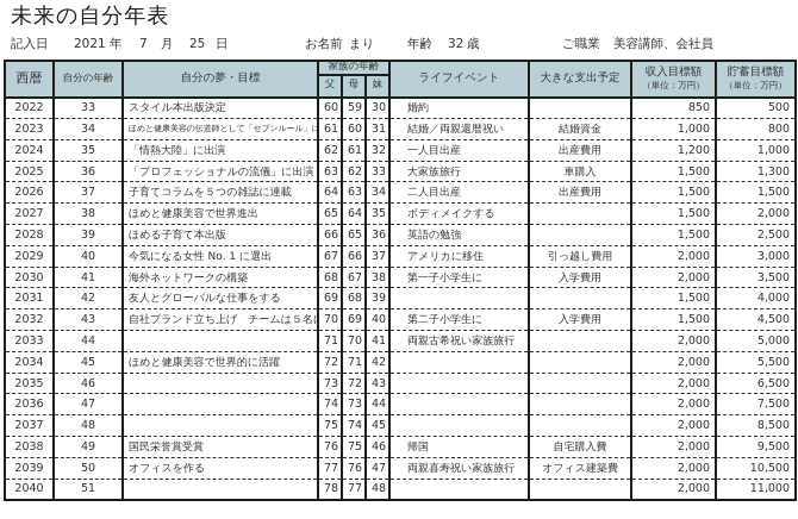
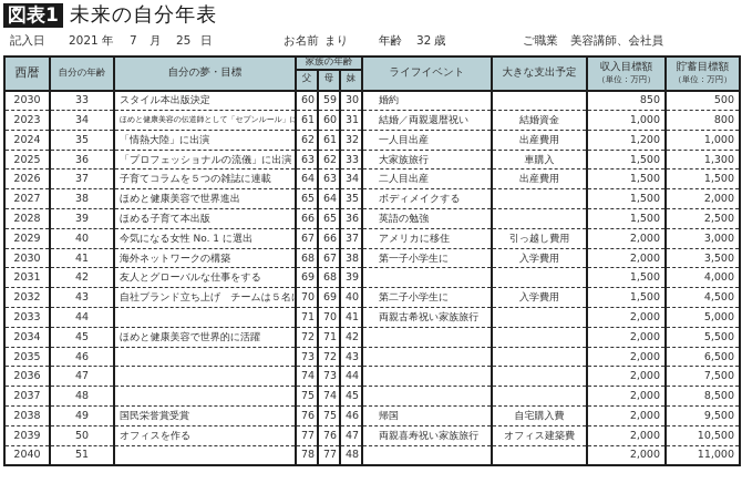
+ 図表1
  未来の自分年表
  記入日
  2021
  年
  7
  月
  25
  日
  お名前
  まり
  年齢
  32
  歳
  ご職業
  美容講師、会社員
  西暦	自分の年齢	自分の夢・目標	家族の年齢	ライフイベント	大きな支出予定	収入目標額 （単位：万円）	貯蓄目標額 （単位：万円）
  父	母	妹
- 2022	33	スタイル本出版決定	60	59	30	婚約		850	500
+ 2030	33	スタイル本出版決定	60	59	30	婚約		850	500
  2023	34	ほめと健康美容の伝道師として「セブンルール」に	61	60	31	結婚／両親還暦祝い	結婚資金	1,000	800
  2024	35	「情熱大陸」に出演	62	61	32	一人目出産	出産費用	1,200	1,000
  2025	36	「プロフェッショナルの流儀」に出演	63	62	33	大家族旅行	車購入	1,500	1,300
  2026	37	子育てコラムを５つの雑誌に連載	64	63	34	二人目出産	出産費用	1,500	1,500
  2027	38	ほめと健康美容で世界進出	65	64	35	ボディメイクする		1,500	2,000
  2028	39	ほめる子育て本出版	66	65	36	英語の勉強		1,500	2,500
  2029	40	今気になる女性 No. 1 に選出	67	66	37	アメリカに移住	引っ越し費用	2,000	3,000
  2030	41	海外ネットワークの構築	68	67	38	第一子小学生に	入学費用	2,000	3,500
  2031	42	友人とグローバルな仕事をする	69	68	39			1,500	4,000
  2032	43	自社ブランド立ち上げ チームは５名	70	69	40	第二子小学生に	入学費用	1,500	4,500
  2033	44		71	70	41	両親古希祝い家族旅行		2,000	5,000
  2034	45	ほめと健康美容で世界的に活躍	72	71	42			2,000	5,500
  2035	46		73	72	43			2,000	6,500
  2036	47		74	73	44			2,000	7,500
  2037	48		75	74	45			2,000	8,500
  2038	49	国民栄誉賞受賞	76	75	46	帰国	自宅購入費	2,000	9,500
  2039	50	オフィスを作る	77	76	47	両親喜寿祝い家族旅行	オフィス建築費	2,000	10,500
  2040	51		78	77	48			2,000	11,000
